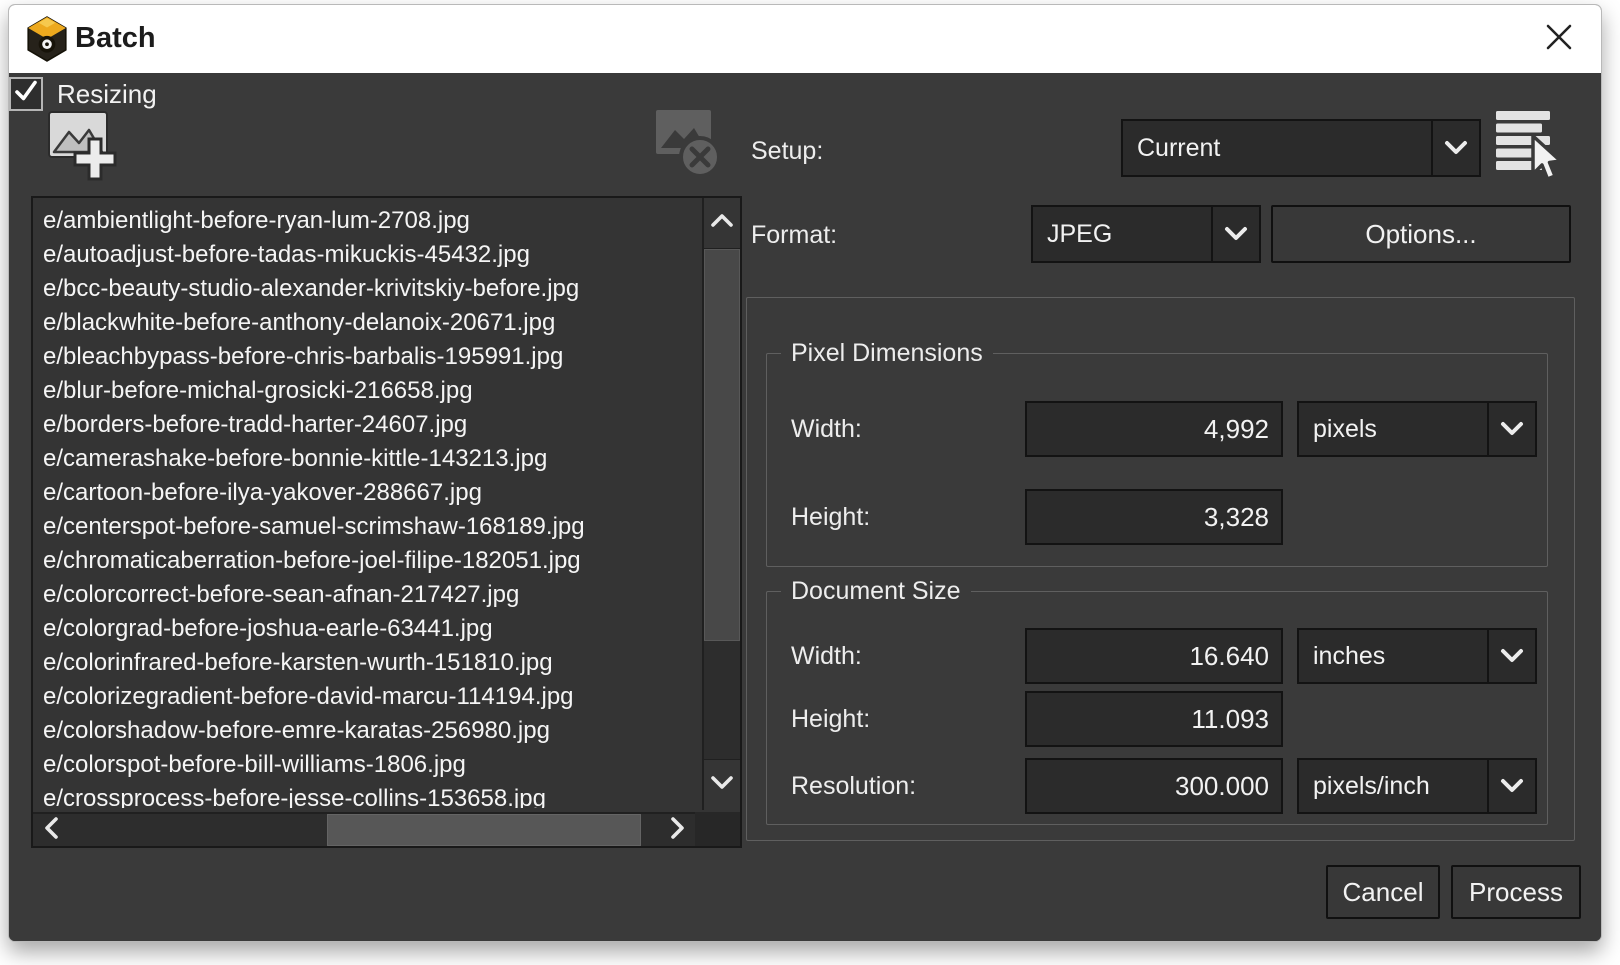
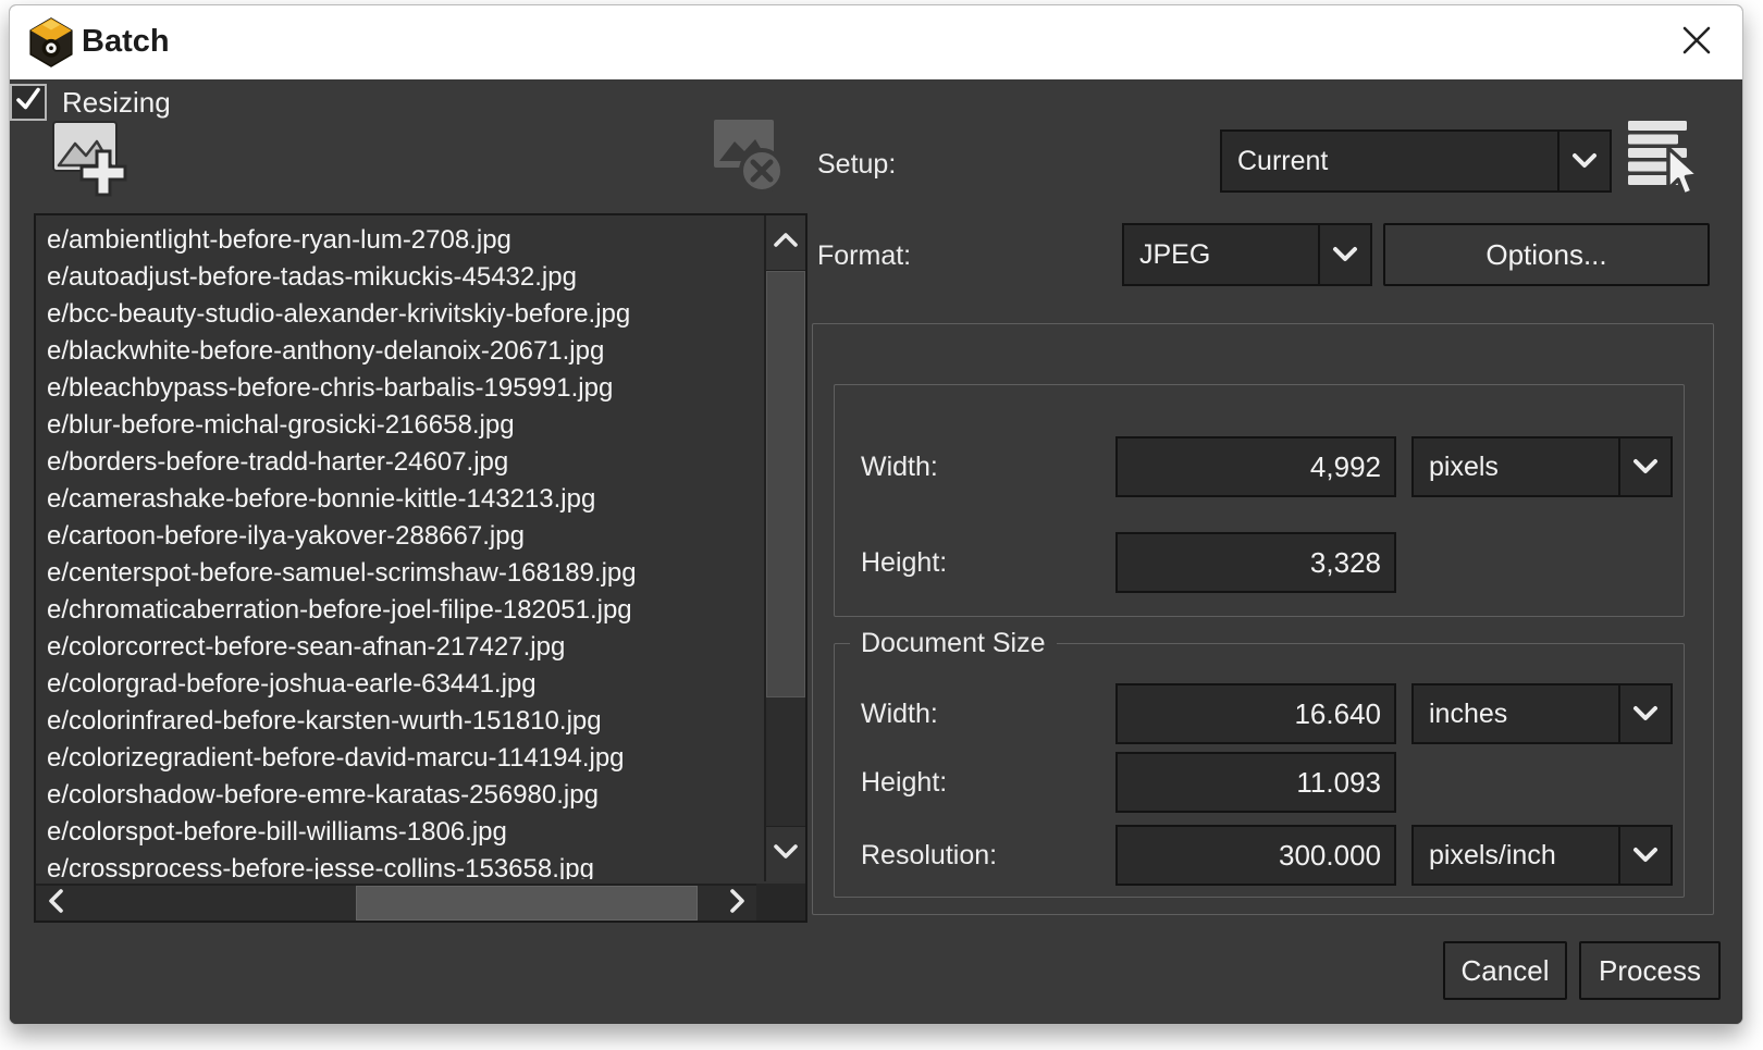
  Batch
  Setup:
  Current
  Format:
  JPEG
  Options...
  e/ambientlight-before-ryan-lum-2708.jpg
  e/autoadjust-before-tadas-mikuckis-45432.jpg
  e/bcc-beauty-studio-alexander-krivitskiy-before.jpg
  e/blackwhite-before-anthony-delanoix-20671.jpg
  e/bleachbypass-before-chris-barbalis-195991.jpg
  e/blur-before-michal-grosicki-216658.jpg
  e/borders-before-tradd-harter-24607.jpg
  e/camerashake-before-bonnie-kittle-143213.jpg
  e/cartoon-before-ilya-yakover-288667.jpg
  e/centerspot-before-samuel-scrimshaw-168189.jpg
  e/chromaticaberration-before-joel-filipe-182051.jpg
  e/colorcorrect-before-sean-afnan-217427.jpg
  e/colorgrad-before-joshua-earle-63441.jpg
  e/colorinfrared-before-karsten-wurth-151810.jpg
  e/colorizegradient-before-david-marcu-114194.jpg
  e/colorshadow-before-emre-karatas-256980.jpg
  e/colorspot-before-bill-williams-1806.jpg
  e/crossprocess-before-jesse-collins-153658.jpg
  Resizing
- Pixel Dimensions
  Width:
  4,992
  pixels
  Height:
  3,328
  Document Size
  Width:
  16.640
  inches
  Height:
  11.093
  Resolution:
  300.000
  pixels/inch
  Cancel
  Process
